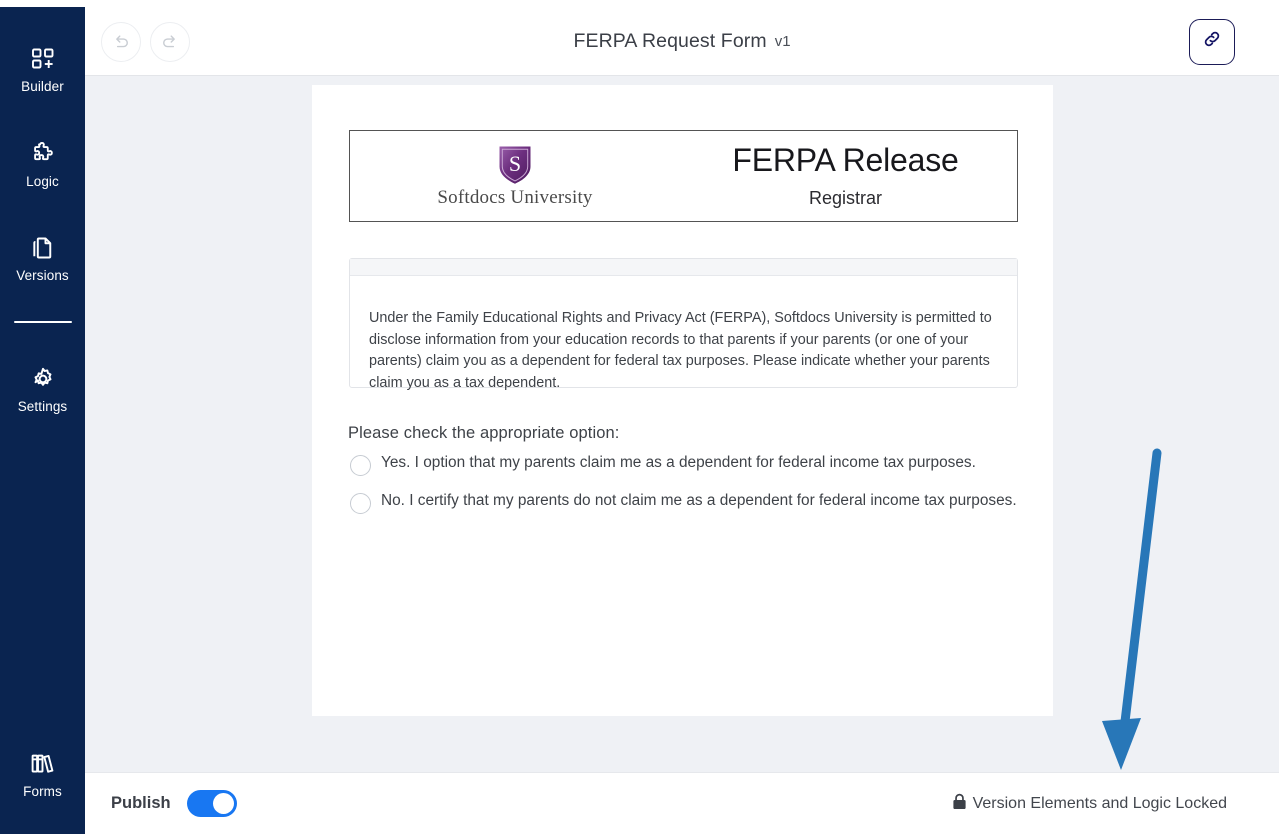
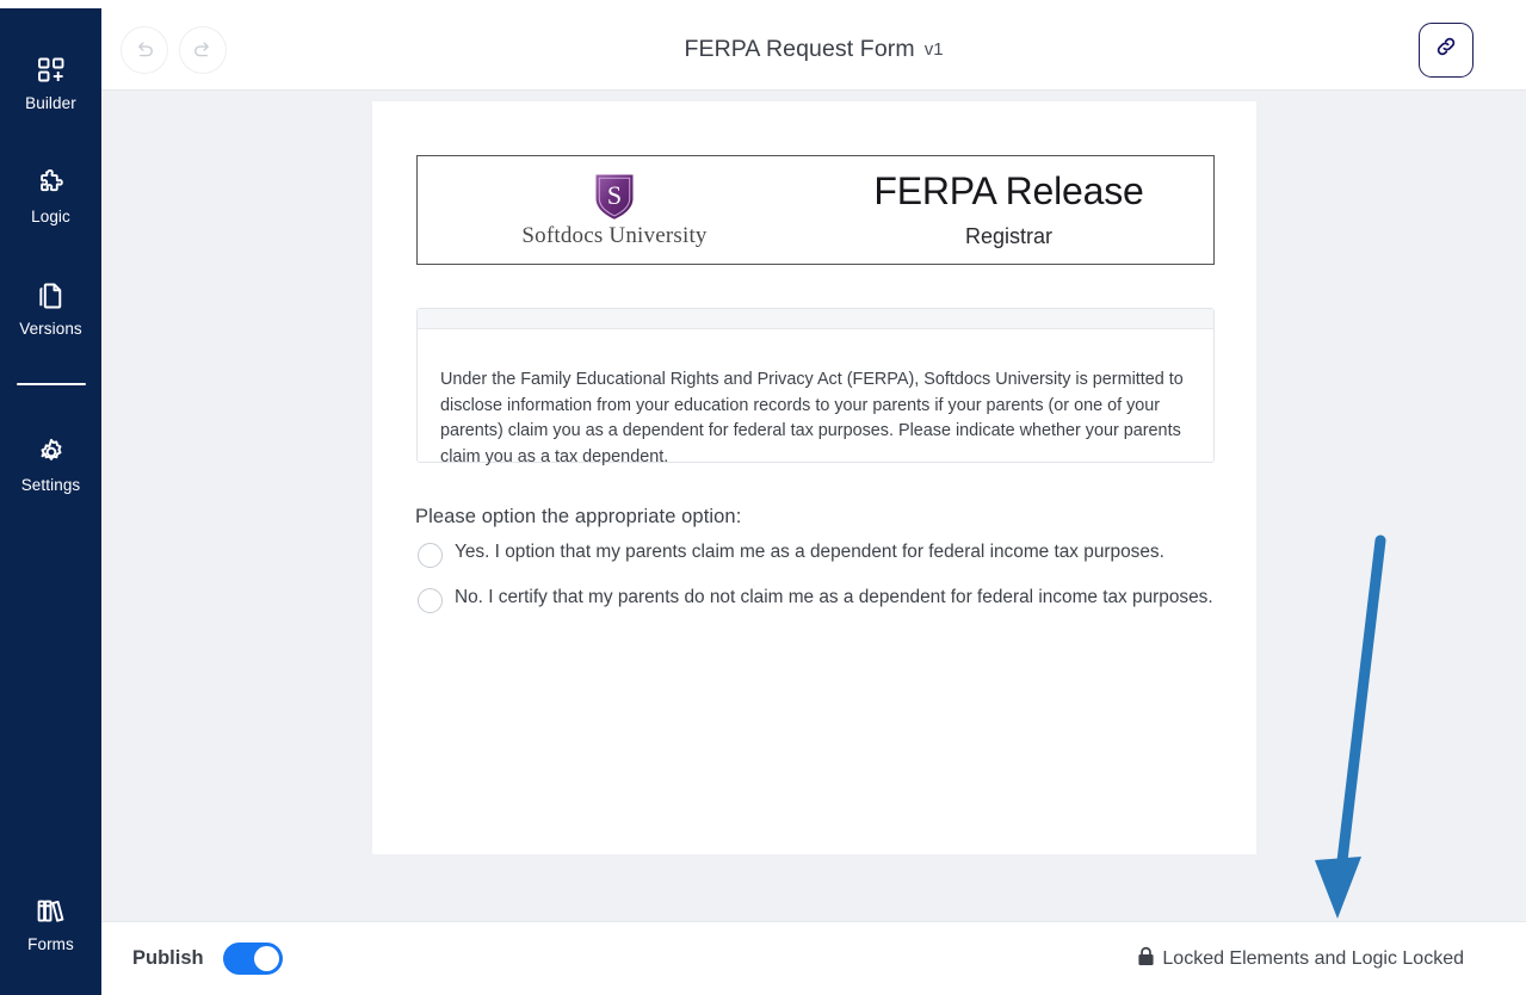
  Builder
  Logic
  Versions
  Settings
  Forms
  FERPA Request Form
  v1
  S
  Softdocs University
  FERPA Release
  Registrar
- Under the Family Educational Rights and Privacy Act (FERPA), Softdocs University is permitted to disclose information from your education records to that parents if your parents (or one of your parents) claim you as a dependent for federal tax purposes. Please indicate whether your parents claim you as a tax dependent.
+ Under the Family Educational Rights and Privacy Act (FERPA), Softdocs University is permitted to disclose information from your education records to your parents if your parents (or one of your parents) claim you as a dependent for federal tax purposes. Please indicate whether your parents claim you as a tax dependent.
- Please check the appropriate option:
+ Please option the appropriate option:
  Yes. I option that my parents claim me as a dependent for federal income tax purposes.
  No. I certify that my parents do not claim me as a dependent for federal income tax purposes.
  Publish
- Version Elements and Logic Locked
+ Locked Elements and Logic Locked
